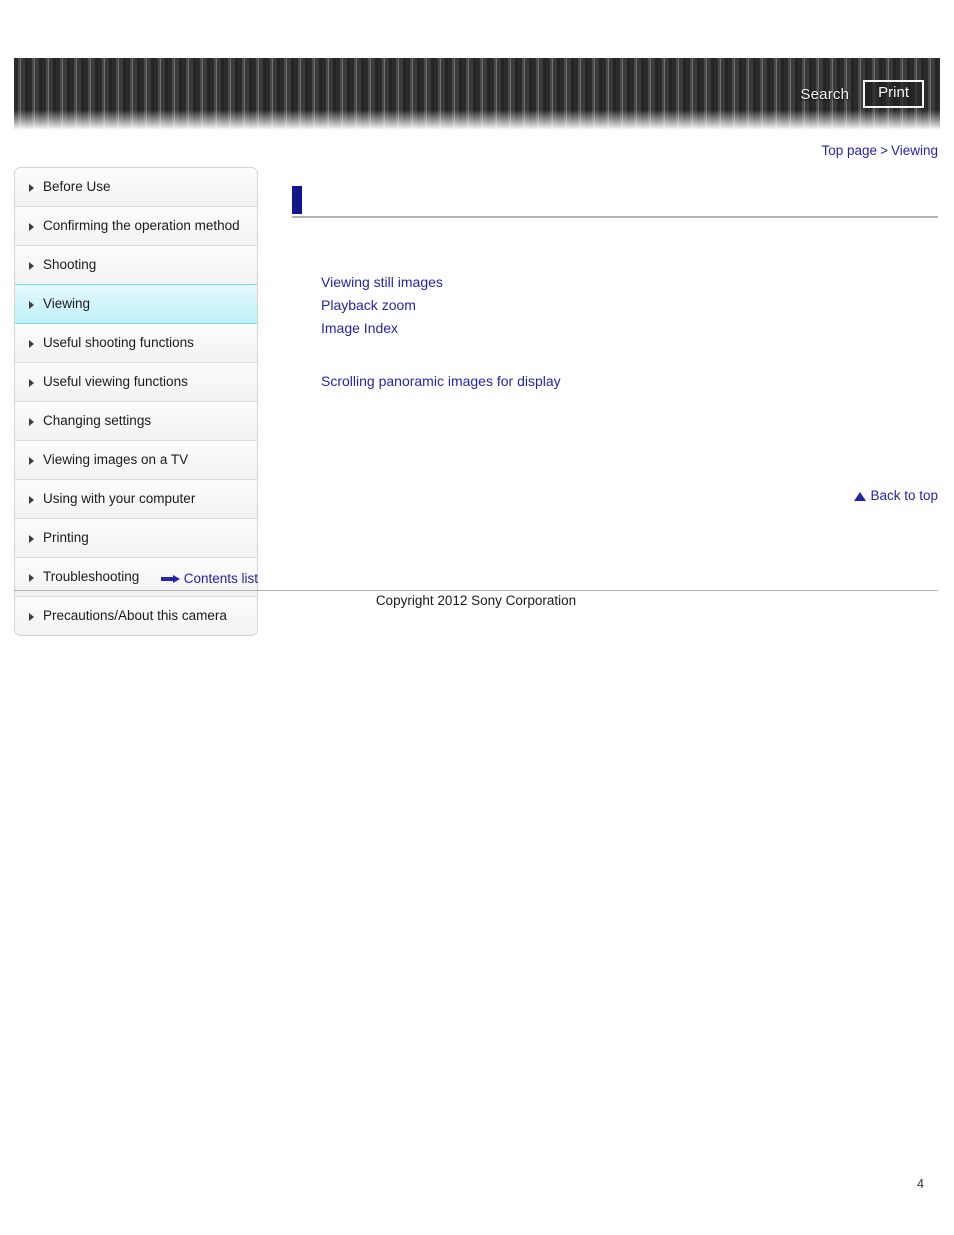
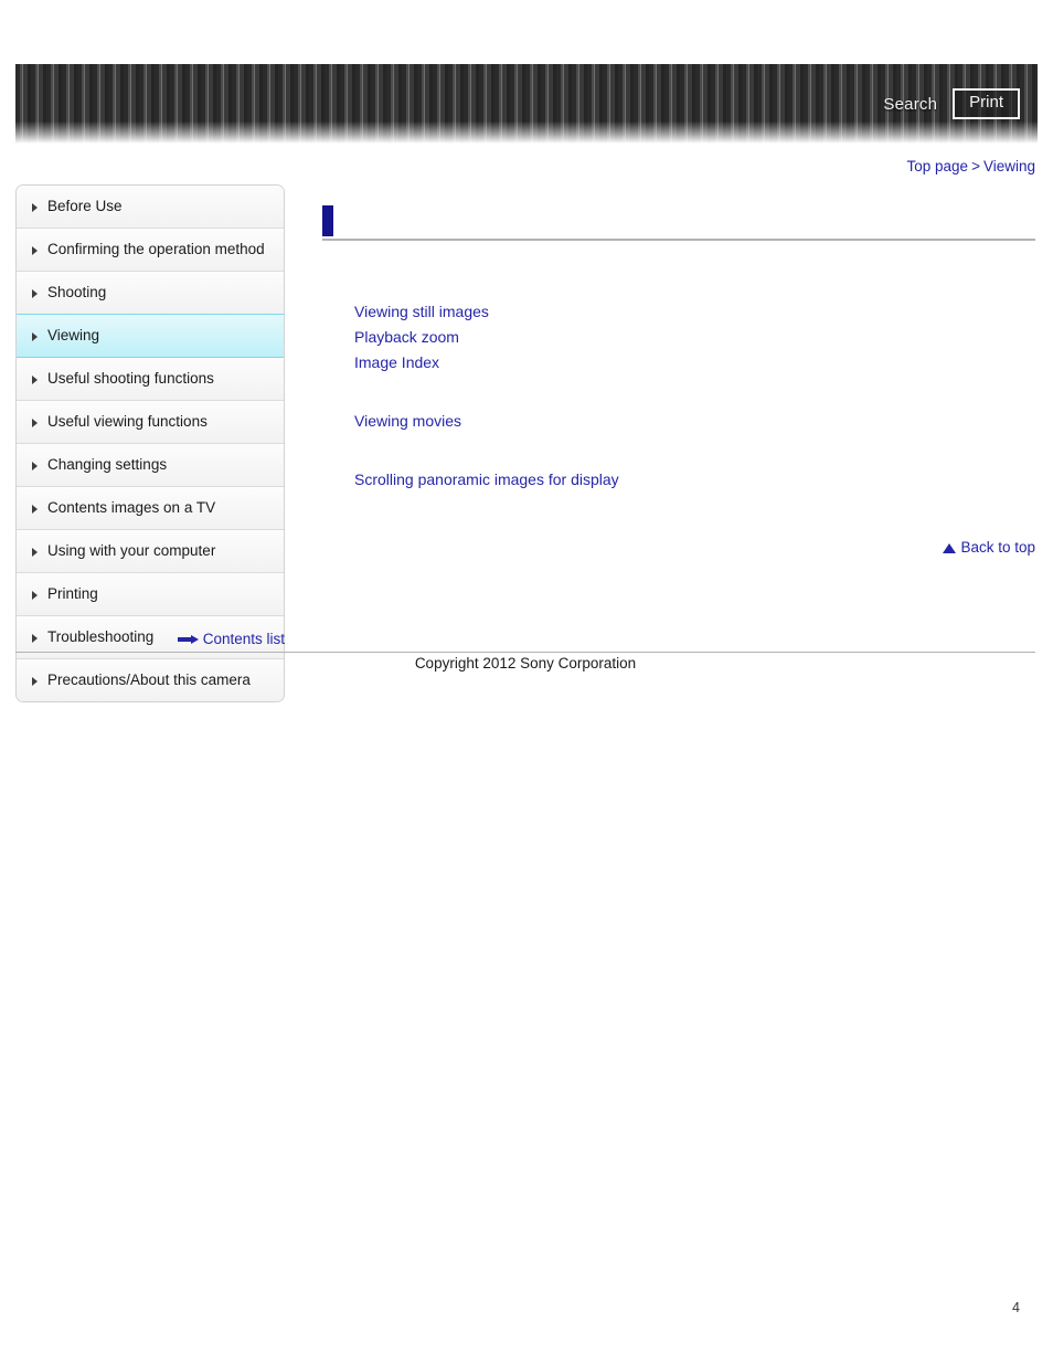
  Search
  Print
  Top page > Viewing
  Before Use
  Confirming the operation method
  Shooting
  Viewing
  Useful shooting functions
  Useful viewing functions
  Changing settings
- Viewing images on a TV
+ Contents images on a TV
  Using with your computer
  Printing
  Troubleshooting
  Precautions/About this camera
  Contents list
  Viewing still images
  Playback zoom
  Image Index
+ Viewing movies
  Scrolling panoramic images for display
  Back to top
  Copyright 2012 Sony Corporation
  4
